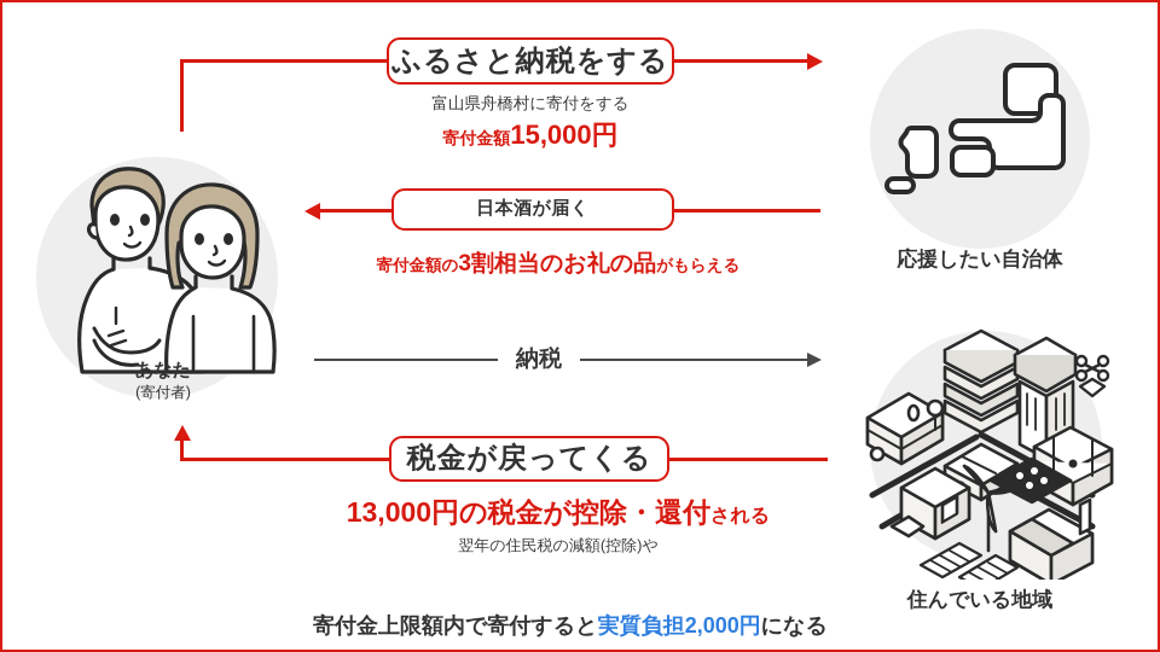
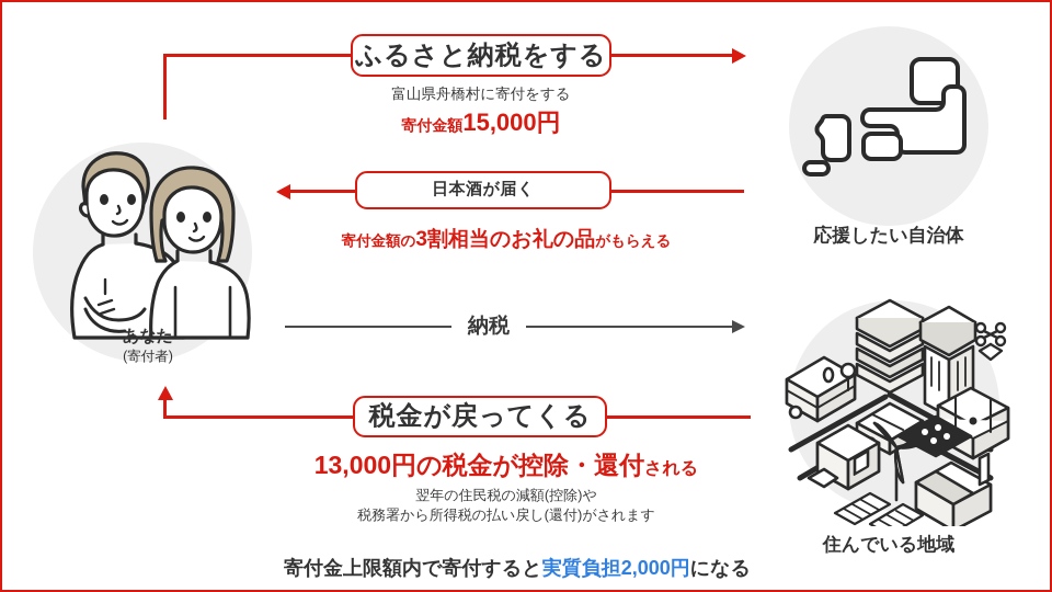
  あなた
  (寄付者)
  応援したい自治体
  住んでいる地域
  ふるさと納税をする
  富山県舟橋村に寄付をする
  寄付金額15,000円
  日本酒が届く
  寄付金額の3割相当のお礼の品がもらえる
  納税
  税金が戻ってくる
  13,000円の税金が控除・還付される
  翌年の住民税の減額(控除)や
+ 税務署から所得税の払い戻し(還付)がされます
  寄付金上限額内で寄付すると実質負担2,000円になる
